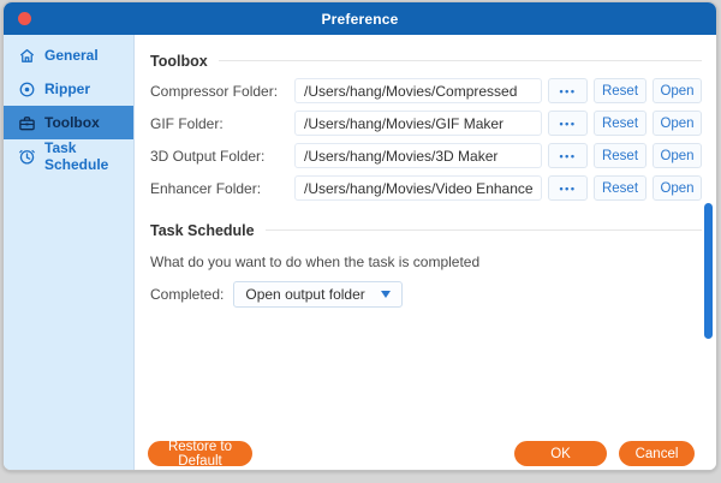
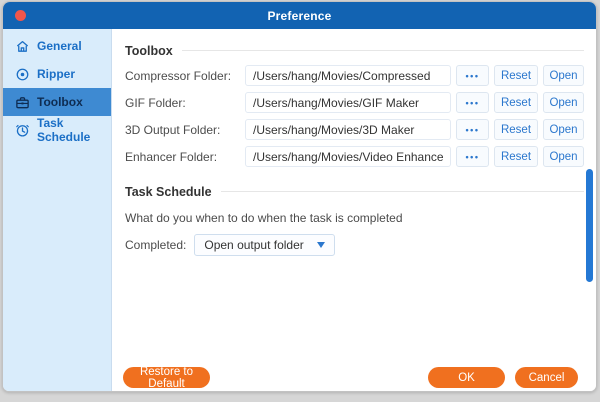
  Preference
  General
  Ripper
  Toolbox
  Task Schedule
  Toolbox
  Compressor Folder:
  /Users/hang/Movies/Compressed
  •••
  Reset
  Open
  GIF Folder:
  /Users/hang/Movies/GIF Maker
  •••
  Reset
  Open
  3D Output Folder:
  /Users/hang/Movies/3D Maker
  •••
  Reset
  Open
  Enhancer Folder:
  /Users/hang/Movies/Video Enhance
  •••
  Reset
  Open
  Task Schedule
- What do you want to do when the task is completed
+ What do you when to do when the task is completed
  Completed:
  Open output folder
  Restore to Default
  OK
  Cancel
